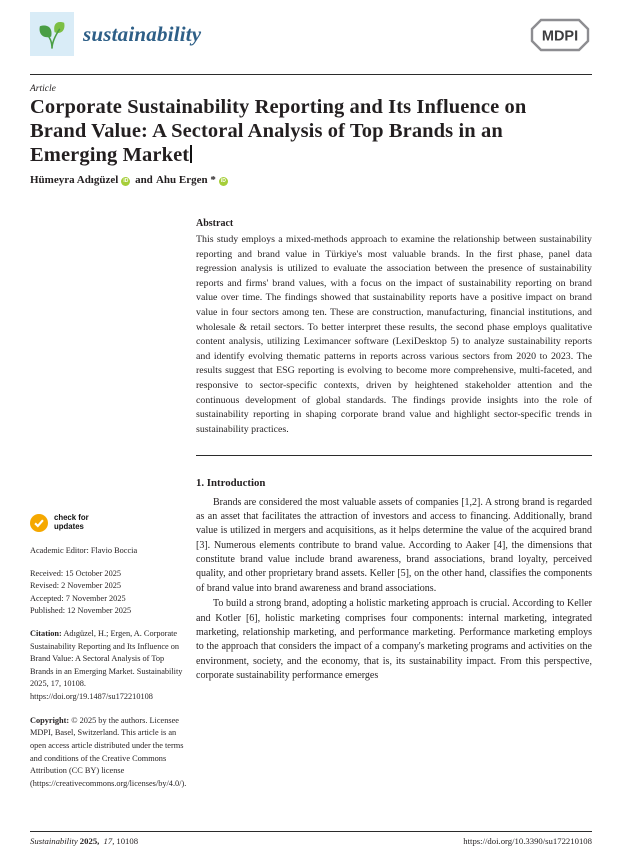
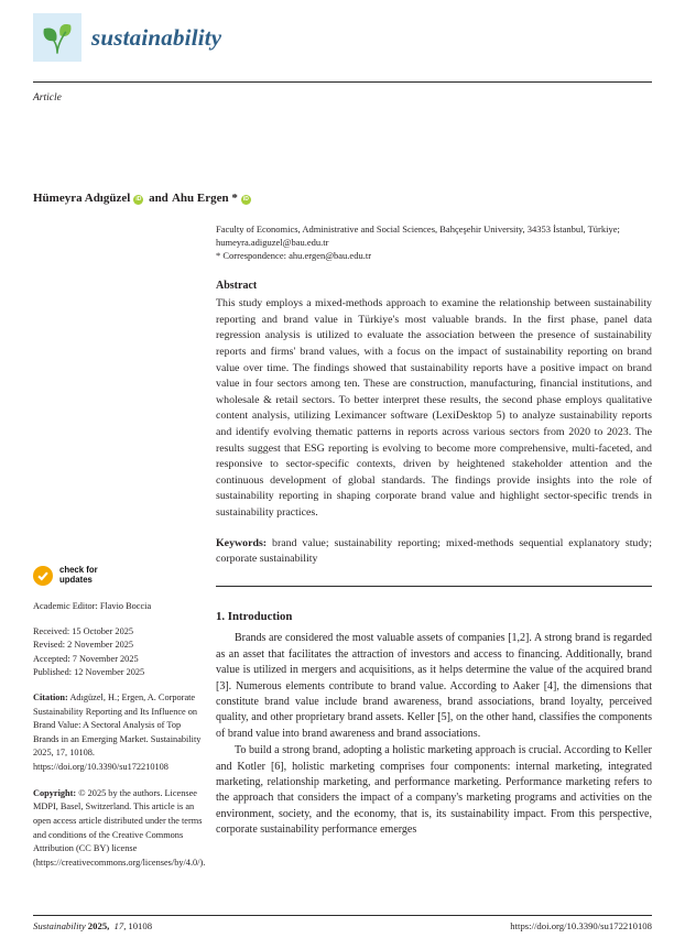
  sustainability
- MDPI
  Article
- Corporate Sustainability Reporting and Its Influence on Brand Value: A Sectoral Analysis of Top Brands in an Emerging Market
  Hümeyra Adıgüzel and Ahu Ergen *
  check for
  updates
  Academic Editor: Flavio Boccia
  Received: 15 October 2025
  Revised: 2 November 2025
  Accepted: 7 November 2025
  Published: 12 November 2025
- Citation: Adıgüzel, H.; Ergen, A. Corporate Sustainability Reporting and Its Influence on Brand Value: A Sectoral Analysis of Top Brands in an Emerging Market. Sustainability 2025, 17, 10108. https://doi.org/19.1487/su172210108
+ Citation: Adıgüzel, H.; Ergen, A. Corporate Sustainability Reporting and Its Influence on Brand Value: A Sectoral Analysis of Top Brands in an Emerging Market. Sustainability 2025, 17, 10108. https://doi.org/10.3390/su172210108
  Copyright: © 2025 by the authors. Licensee MDPI, Basel, Switzerland. This article is an open access article distributed under the terms and conditions of the Creative Commons Attribution (CC BY) license (https://creativecommons.org/licenses/by/4.0/).
+ Faculty of Economics, Administrative and Social Sciences, Bahçeşehir University, 34353 İstanbul, Türkiye; humeyra.adiguzel@bau.edu.tr
+ * Correspondence: ahu.ergen@bau.edu.tr
  Abstract
  This study employs a mixed-methods approach to examine the relationship between sustainability reporting and brand value in Türkiye's most valuable brands. In the first phase, panel data regression analysis is utilized to evaluate the association between the presence of sustainability reports and firms' brand values, with a focus on the impact of sustainability reporting on brand value over time. The findings showed that sustainability reports have a positive impact on brand value in four sectors among ten. These are construction, manufacturing, financial institutions, and wholesale & retail sectors. To better interpret these results, the second phase employs qualitative content analysis, utilizing Leximancer software (LexiDesktop 5) to analyze sustainability reports and identify evolving thematic patterns in reports across various sectors from 2020 to 2023. The results suggest that ESG reporting is evolving to become more comprehensive, multi-faceted, and responsive to sector-specific contexts, driven by heightened stakeholder attention and the continuous development of global standards. The findings provide insights into the role of sustainability reporting in shaping corporate brand value and highlight sector-specific trends in sustainability practices.
+ Keywords: brand value; sustainability reporting; mixed-methods sequential explanatory study; corporate sustainability
  1. Introduction
  Brands are considered the most valuable assets of companies [1,2]. A strong brand is regarded as an asset that facilitates the attraction of investors and access to financing. Additionally, brand value is utilized in mergers and acquisitions, as it helps determine the value of the acquired brand [3]. Numerous elements contribute to brand value. According to Aaker [4], the dimensions that constitute brand value include brand awareness, brand associations, brand loyalty, perceived quality, and other proprietary brand assets. Keller [5], on the other hand, classifies the components of brand value into brand awareness and brand associations.
- To build a strong brand, adopting a holistic marketing approach is crucial. According to Keller and Kotler [6], holistic marketing comprises four components: internal marketing, integrated marketing, relationship marketing, and performance marketing. Performance marketing employs to the approach that considers the impact of a company's marketing programs and activities on the environment, society, and the economy, that is, its sustainability impact. From this perspective, corporate sustainability performance emerges
+ To build a strong brand, adopting a holistic marketing approach is crucial. According to Keller and Kotler [6], holistic marketing comprises four components: internal marketing, integrated marketing, relationship marketing, and performance marketing. Performance marketing refers to the approach that considers the impact of a company's marketing programs and activities on the environment, society, and the economy, that is, its sustainability impact. From this perspective, corporate sustainability performance emerges
  Sustainability 2025, 17, 10108
  https://doi.org/10.3390/su172210108
